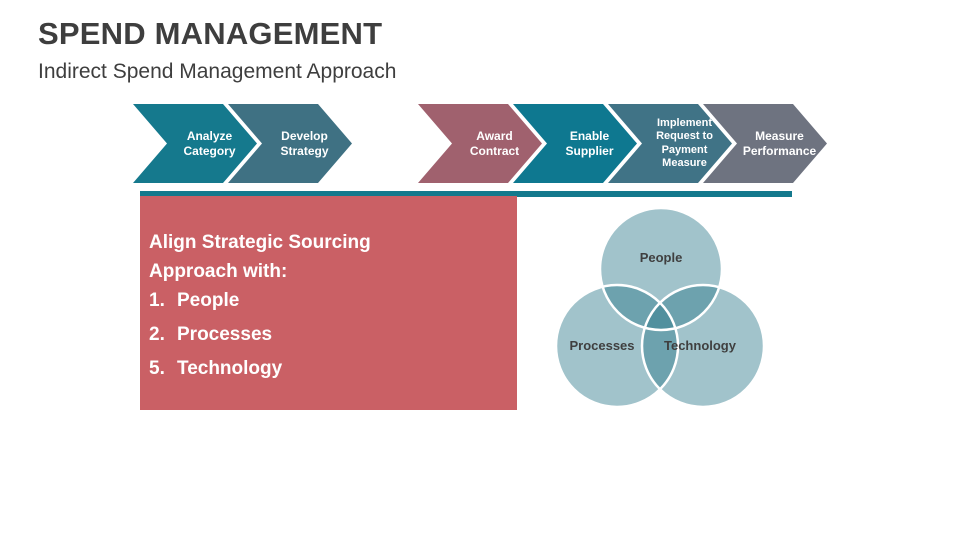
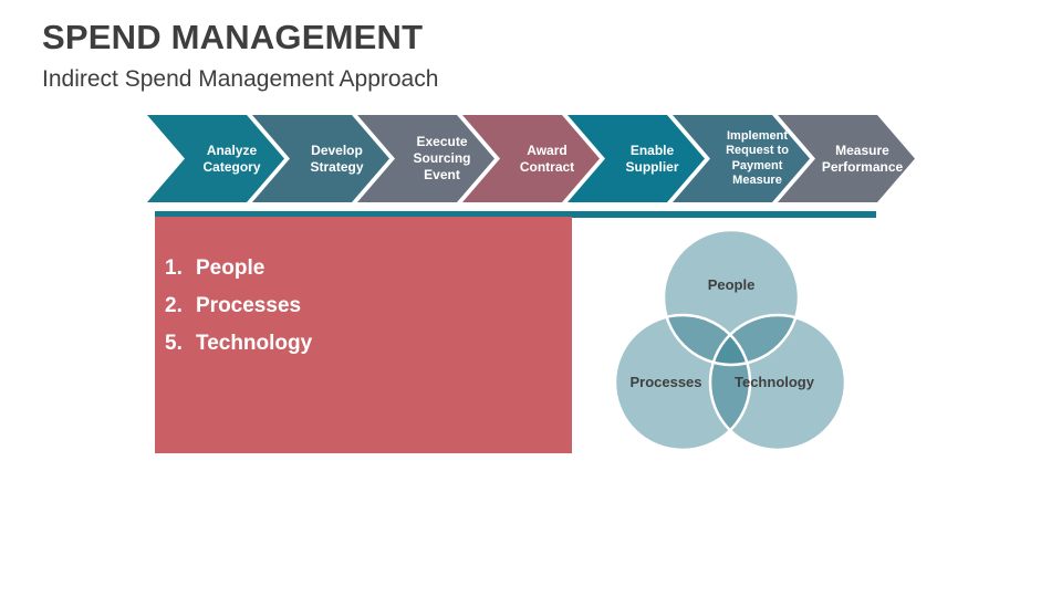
  SPEND MANAGEMENT
  Indirect Spend Management Approach
  Analyze Category
  Develop Strategy
+ Execute Sourcing Event
  Award Contract
  Enable Supplier
  Implement Request to Payment Measure
  Measure Performance
- Align Strategic Sourcing Approach with:
  1.
  People
  2.
  Processes
  5.
  Technology
  People
  Processes
  Technology
